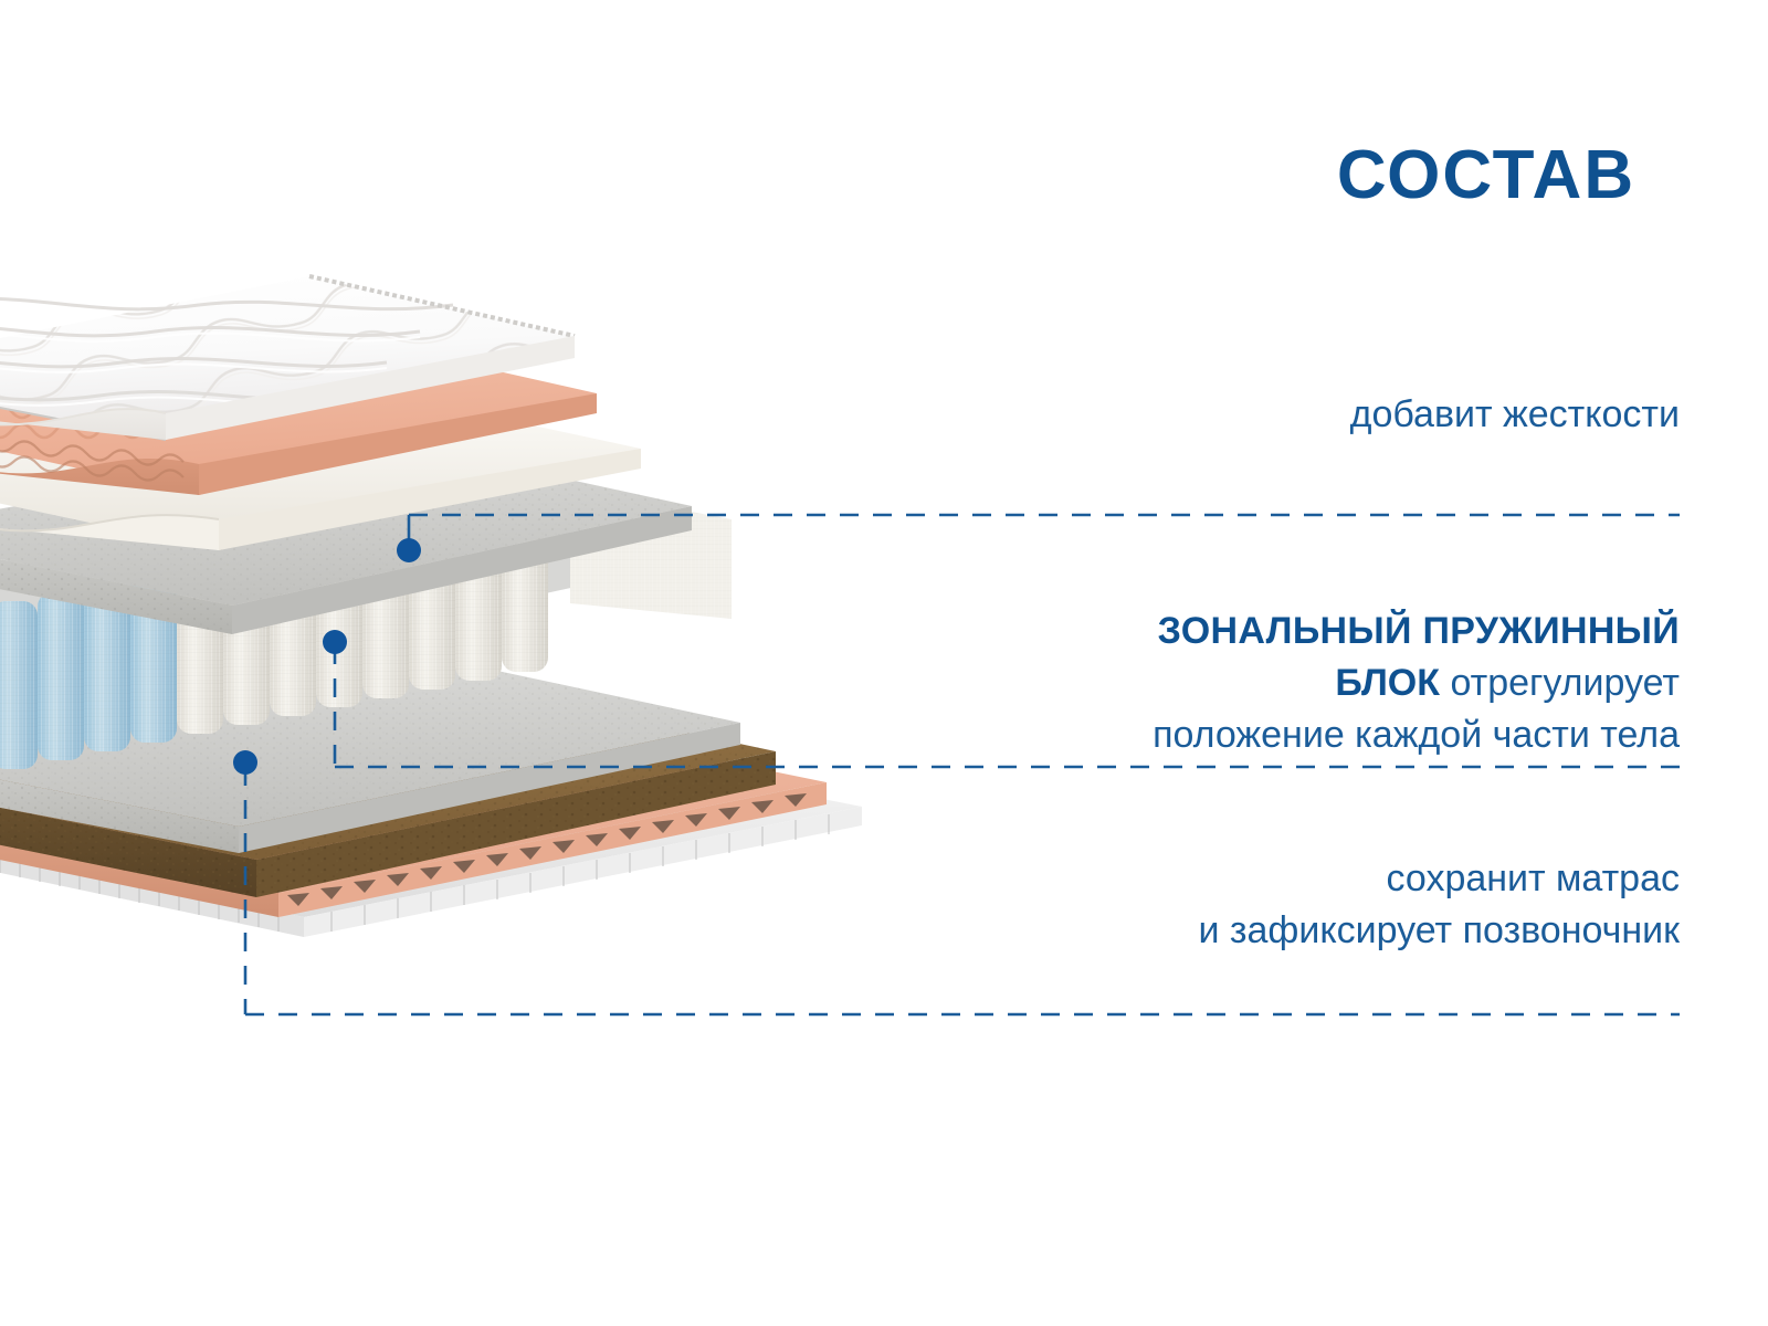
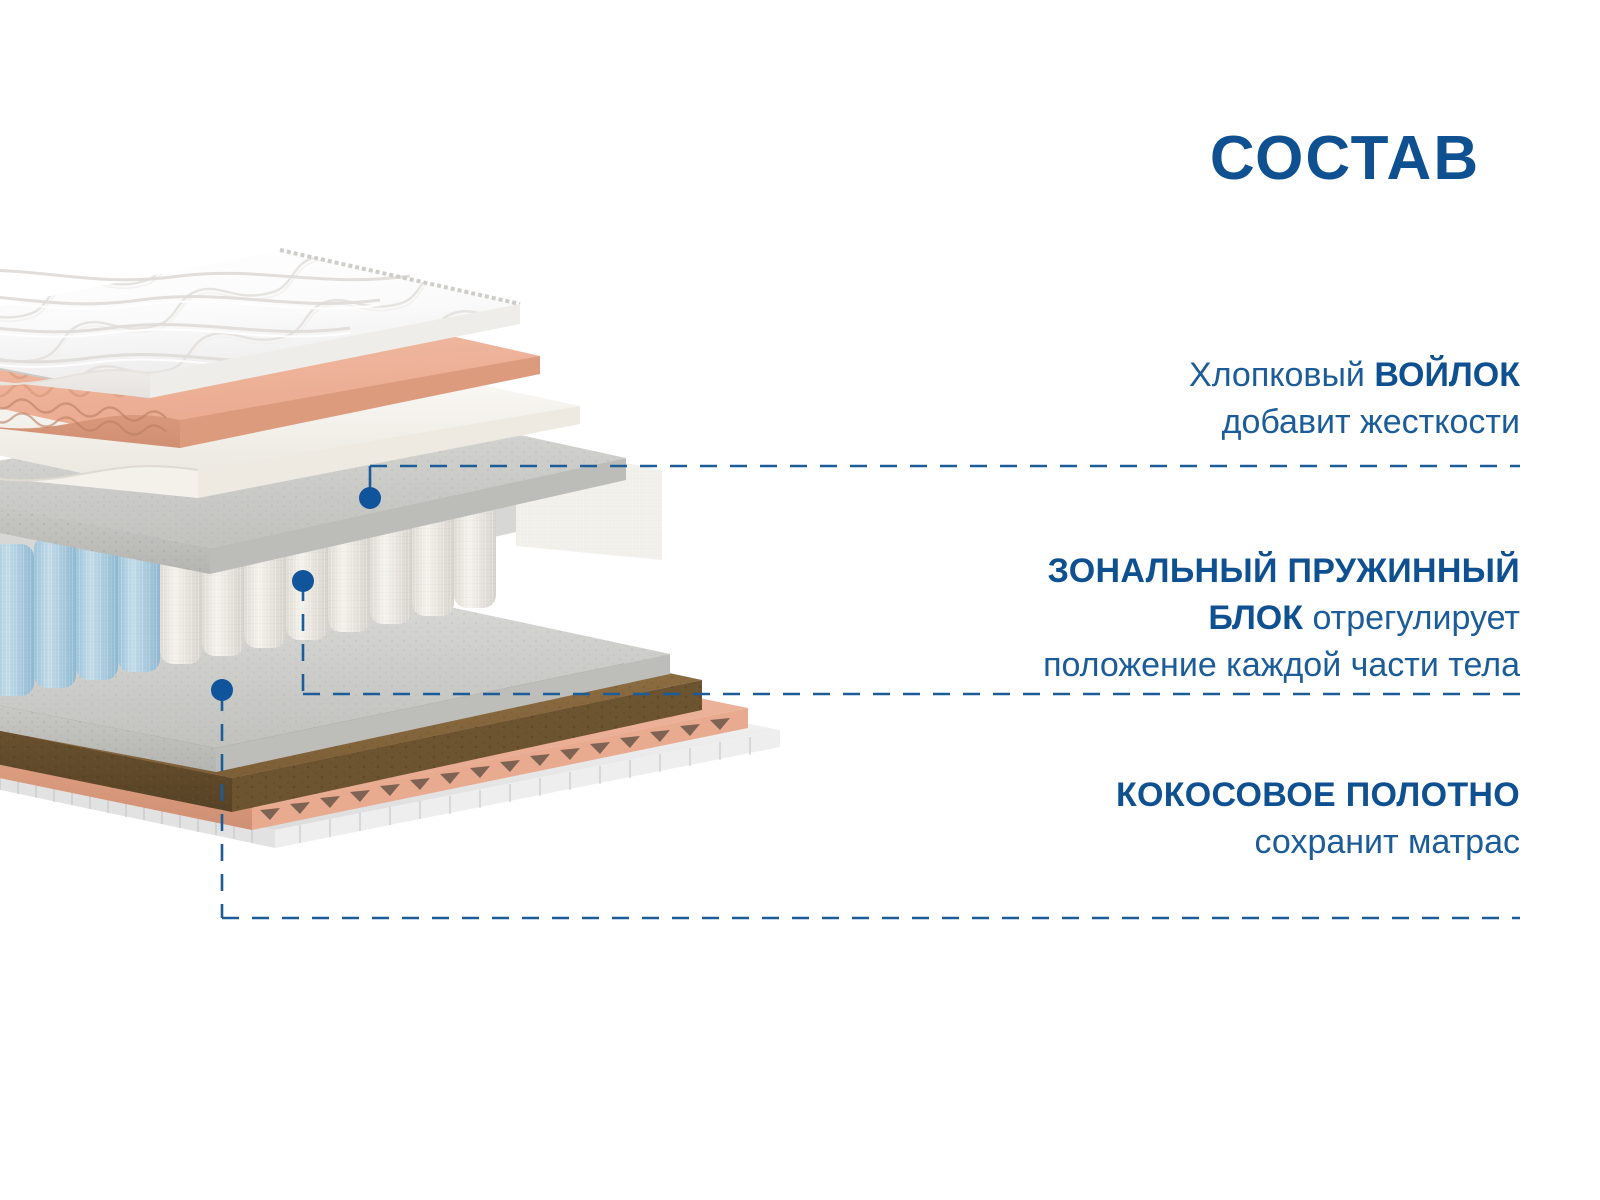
  СОСТАВ
+ Хлопковый ВОЙЛОК
  добавит жесткости
  ЗОНАЛЬНЫЙ ПРУЖИННЫЙ
  БЛОК отрегулирует
  положение каждой части тела
+ КОКОСОВОЕ ПОЛОТНО
  сохранит матрас
- и зафиксирует позвоночник
